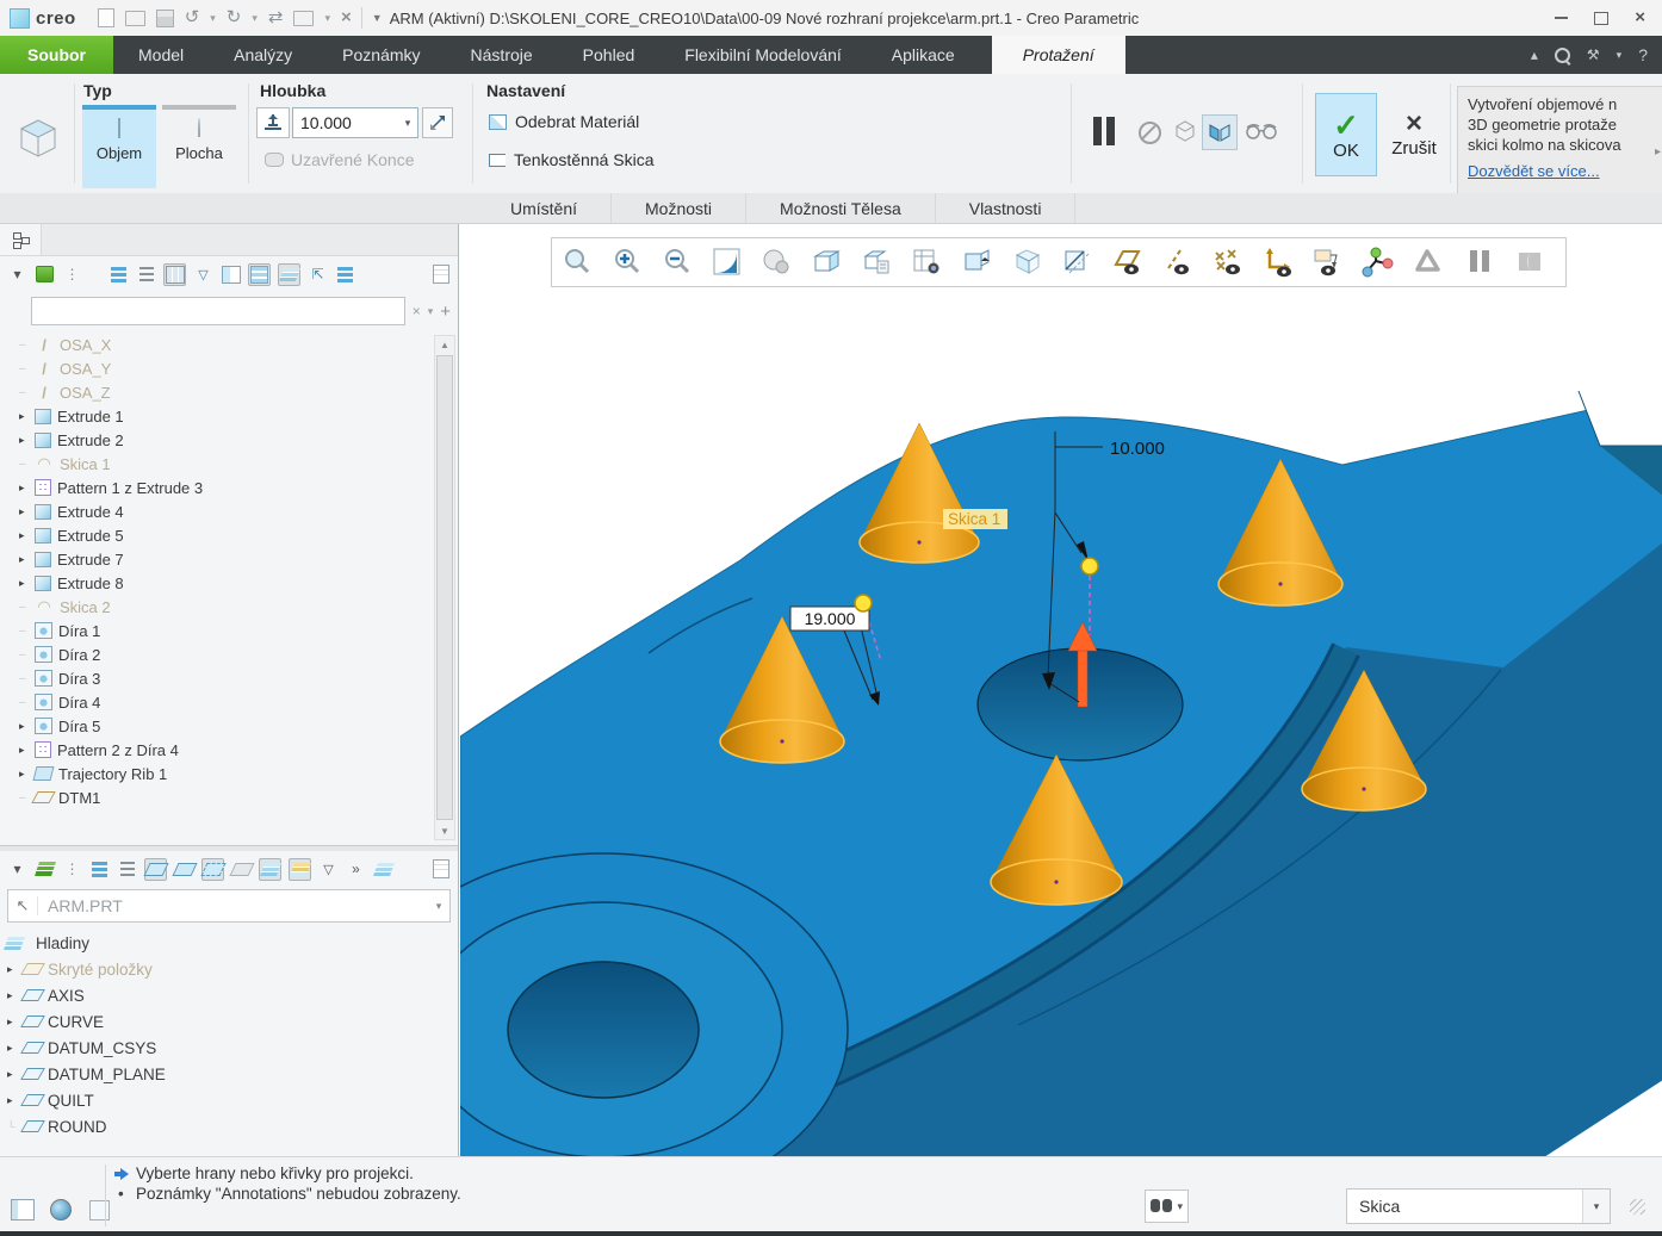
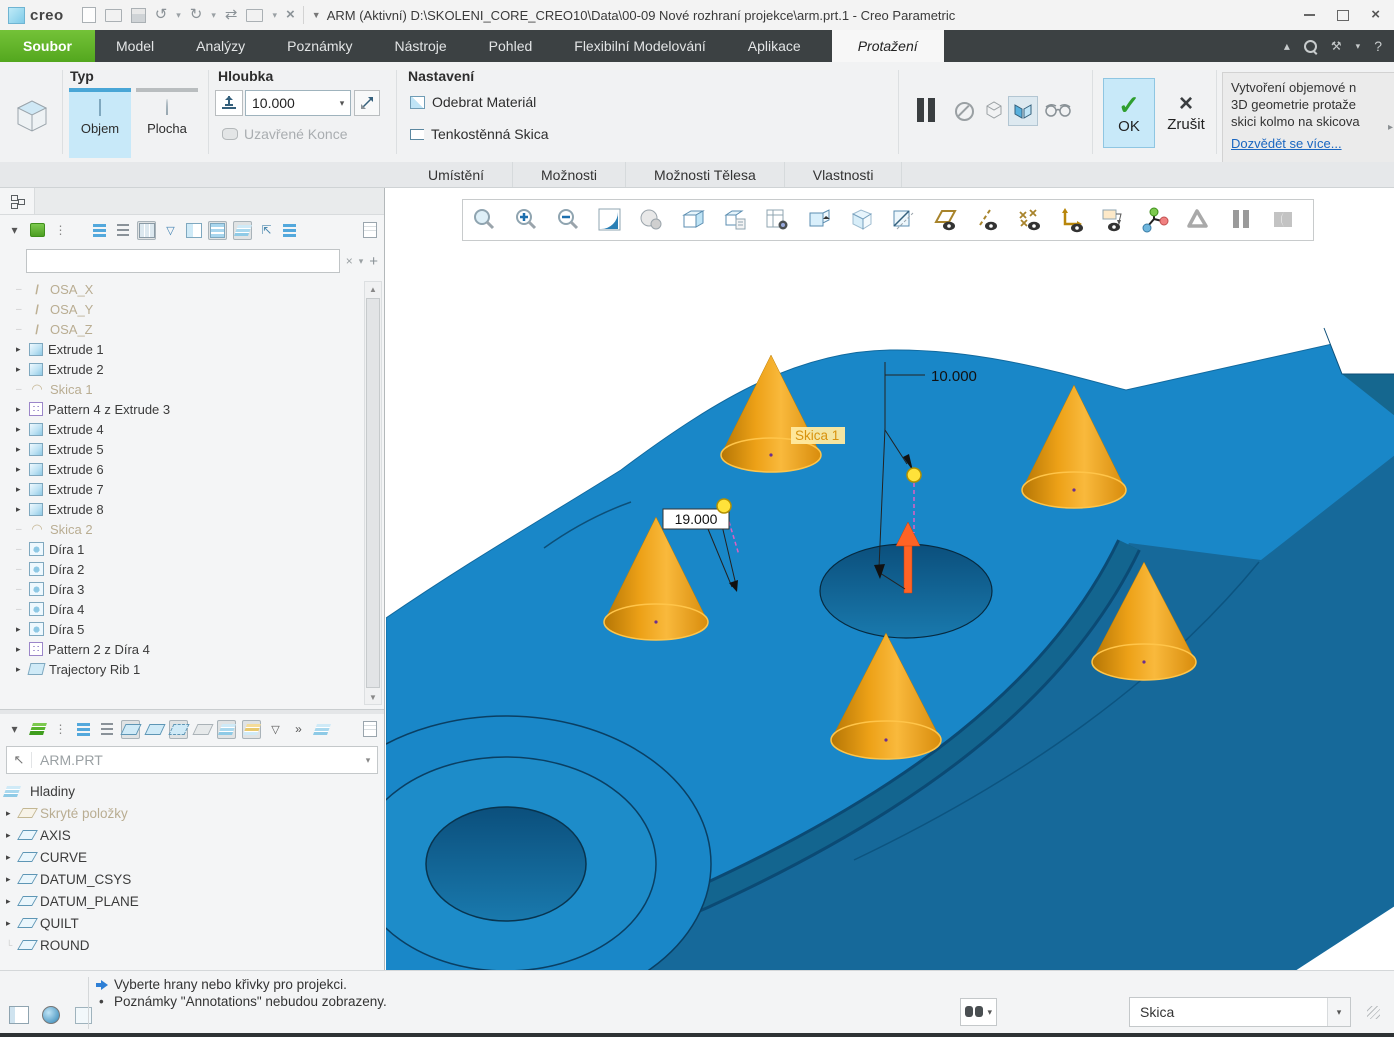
  creo
  ↺
  ▾
  ↻
  ▾
  ⇄
  ▾
  ×
  ▼
  ARM (Aktivní) D:\SKOLENI_CORE_CREO10\Data\00-09 Nové rozhraní projekce\arm.prt.1 - Creo Parametric
  ×
  Soubor
  Model
  Analýzy
  Poznámky
  Nástroje
  Pohled
  Flexibilní Modelování
  Aplikace
  Protažení
  ▴
  ⚒
  ▾
  ?
  Typ
  Objem
  Plocha
  Hloubka
  10.000
  ▾
  Uzavřené Konce
  Nastavení
  Odebrat Materiál
  Tenkostěnná Skica
  ✓
  OK
  ×
  Zrušit
  Vytvoření objemové n
  3D geometrie protaže
  skici kolmo na skicova
  Dozvědět se více...
  ▸
  Umístění
  Možnosti
  Možnosti Tělesa
  Vlastnosti
  ×
  ▾
  +
  OSA_X
  OSA_Y
  OSA_Z
  Extrude 1
  Extrude 2
  Skica 1
- Pattern 1 z Extrude 3
+ Pattern 4 z Extrude 3
  Extrude 4
  Extrude 5
+ Extrude 6
  Extrude 7
  Extrude 8
  Skica 2
  Díra 1
  Díra 2
  Díra 3
  Díra 4
  Díra 5
  Pattern 2 z Díra 4
  Trajectory Rib 1
- DTM1
  ▲
  ▼
  ↖
  ARM.PRT
  ▾
  Hladiny
  Skryté položky
  AXIS
  CURVE
  DATUM_CSYS
  DATUM_PLANE
  QUILT
  ROUND
  10.000
  19.000
  Skica 1
  Vyberte hrany nebo křivky pro projekci.
  Poznámky "Annotations" nebudou zobrazeny.
  ▾
  Skica
  ▾
